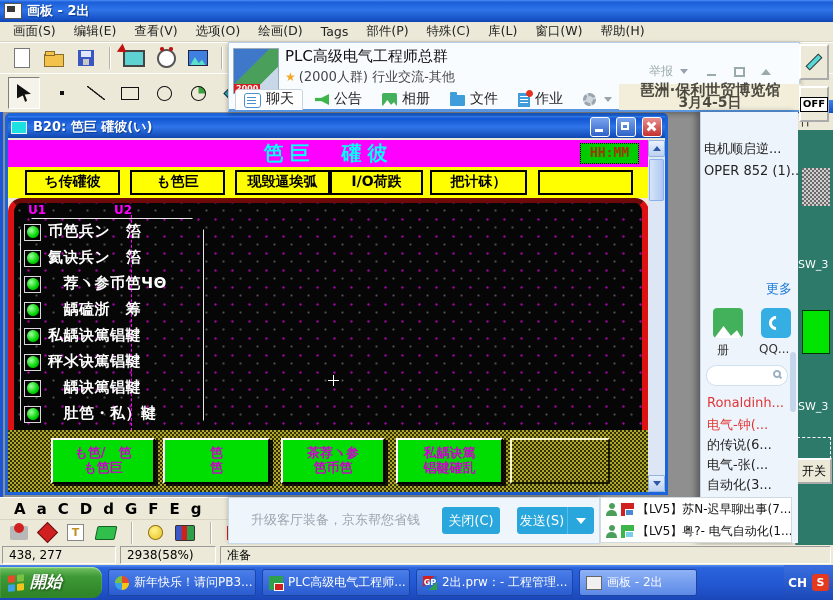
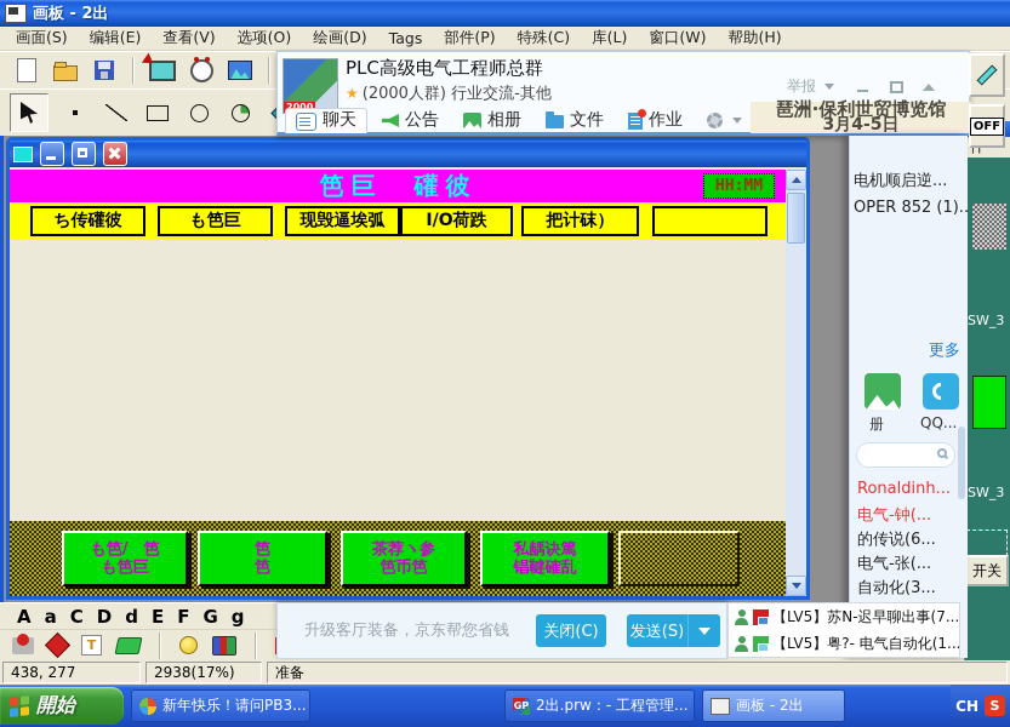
  画板 - 2出
  画面(S)
  编辑(E)
  查看(V)
  选项(O)
  绘画(D)
  Tags
  部件(P)
  特殊(C)
  库(L)
  窗口(W)
  帮助(H)
  SW_3
  SW_3
  开关
- B20: 笆巨 礶彼(い)
  笆巨 礶彼
  HH:MM
  ち传礶彼
  も笆巨
  现毁逼埃弧
  I/O荷跌
  把计砞）
- U1
- U2
- 币笆兵ン 箈
- 氦诀兵ン 箈
- 荐ヽ参币笆ЧΘ
- 龋磕浙 筹
- 私龋诀篤锠鞬
- 秤氺诀篤锠鞬
- 龋诀篤锠鞬
- 肚笆・私）鞬
  も笆/ 笆
  も笆巨
  笆
  笆
  茶荐ヽ参
  笆币笆
  私龋诀篤
  锠鞬確乱
  PLC高级电气工程师总群
  ★ (2000人群) 行业交流-其他
  举报
  聊天
  公告
  相册
  文件
  作业
  琶洲·保利世贸博览馆
  3月4-5日
  电机顺启逆...
  OPER 852 (1)..
  更多
  册
  QQ...
  Ronaldinh...
  电气-钟(...
  的传说(6...
  电气-张(...
  自动化(3...
  A
  a
  C
  D
  d
- G
+ E
  F
- E
+ G
  g
  T
  升级客厅装备，京东帮您省钱
  关闭(C)
  发送(S)
  【LV5】苏N-迟早聊出事(7...
  【LV5】粤?- 电气自动化(1...
  OFF
  438, 277
- 2938(58%)
+ 2938(17%)
  准备
  開始
  新年快乐！请问PB3...
- PLC高级电气工程师...
  GP
  2出.prw：- 工程管理...
  画板 - 2出
  CH
  S
